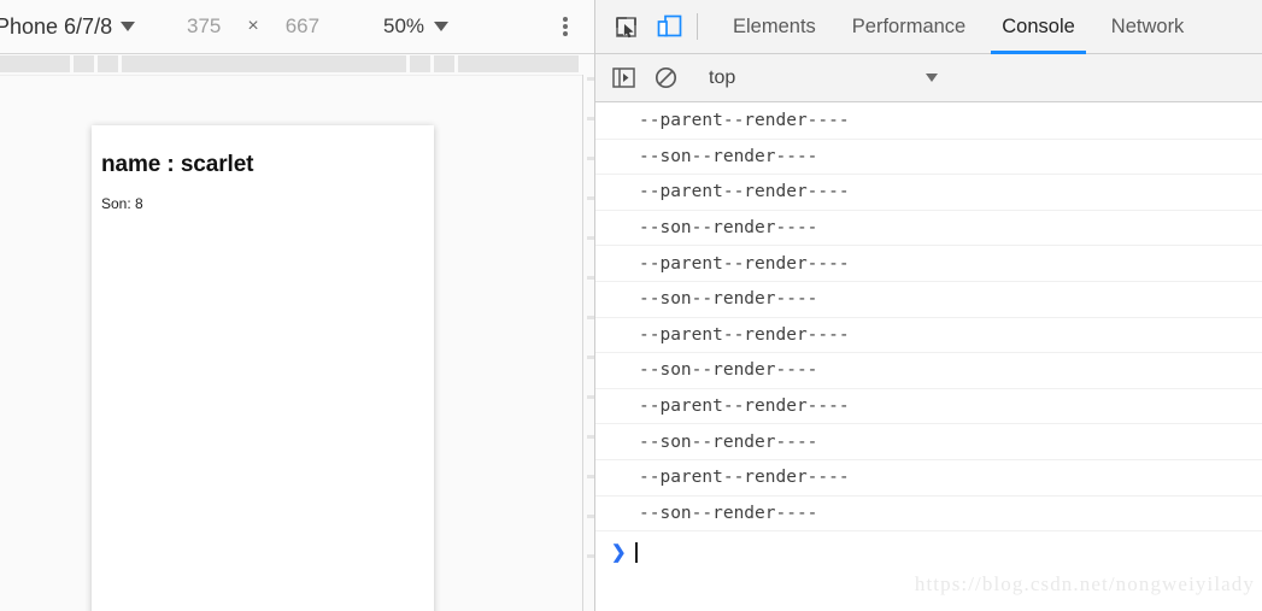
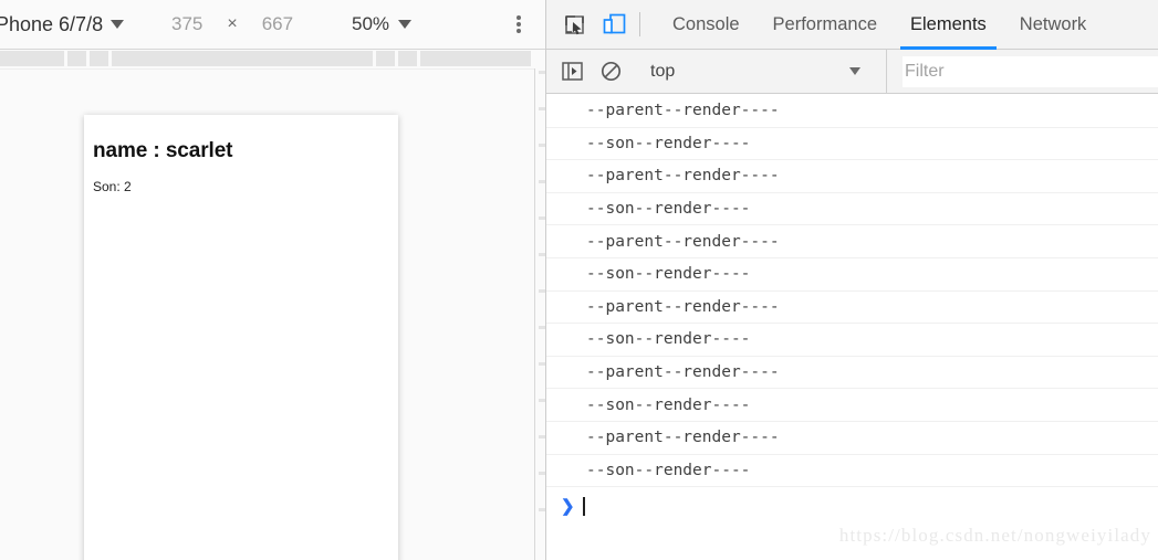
  Phone 6/7/8
  375
  ×
  667
  50%
  name : scarlet
- Son: 8
+ Son: 2
- Elements
+ Console
  Performance
- Console
+ Elements
  Network
  top
+ Filter
  --parent--render----
  --son--render----
  --parent--render----
  --son--render----
  --parent--render----
  --son--render----
  --parent--render----
  --son--render----
  --parent--render----
  --son--render----
  --parent--render----
  --son--render----
  ❯
